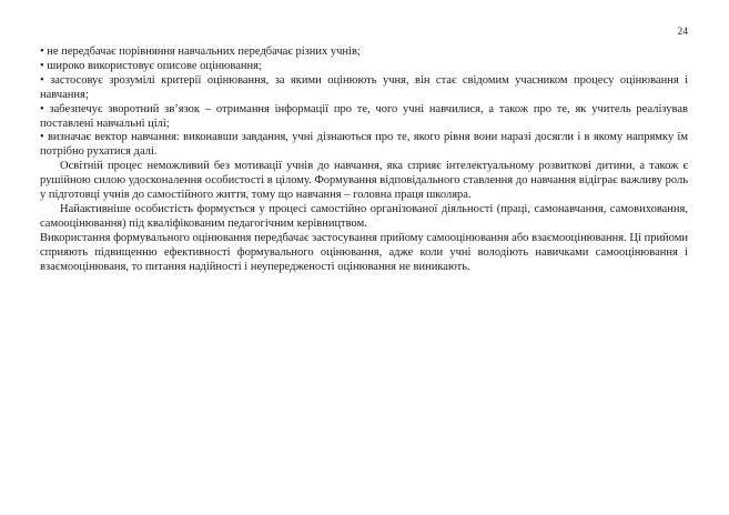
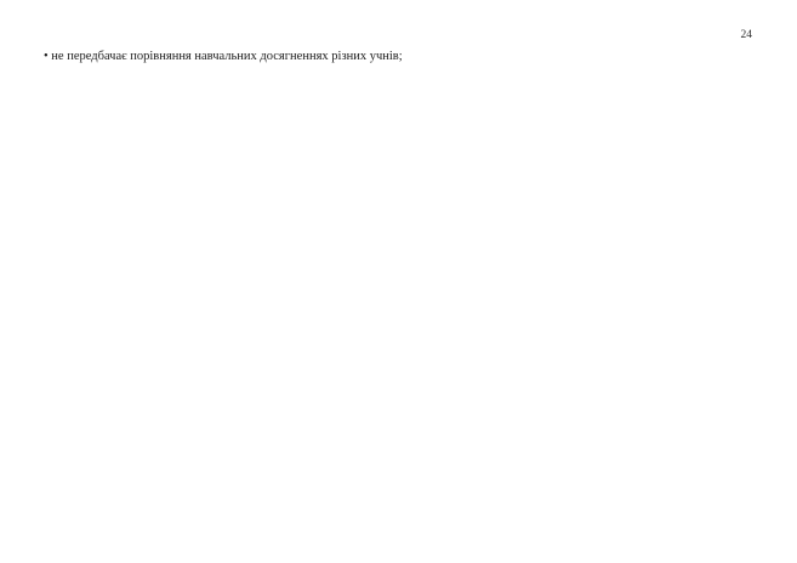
  24
- • не передбачає порівняння навчальних передбачає різних учнів;
+ • не передбачає порівняння навчальних досягненнях різних учнів;
- • широко використовує описове оцінювання;
- • застосовує зрозумілі критерії оцінювання, за якими оцінюють учня, він стає свідомим учасником процесу оцінювання і навчання;
- • забезпечує зворотний зв’язок – отримання інформації про те, чого учні навчилися, а також про те, як учитель реалізував поставлені навчальні цілі;
- • визначає вектор навчання: виконавши завдання, учні дізнаються про те, якого рівня вони наразі досягли і в якому напрямку їм потрібно рухатися далі.
- Освітній процес неможливий без мотивації учнів до навчання, яка сприяє інтелектуальному розвиткові дитини, а також є рушійною силою удосконалення особистості в цілому. Формування відповідального ставлення до навчання відіграє важливу роль у підготовці учнів до самостійного життя, тому що навчання – головна праця школяра.
- Найактивніше особистість формується у процесі самостійно організованої діяльності (праці, самонавчання, самовиховання, самооцінювання) під кваліфікованим педагогічним керівництвом.
- Використання формувального оцінювання передбачає застосування прийому самооцінювання або взаємооцінювання. Ці прийоми сприяють підвищенню ефективності формувального оцінювання, адже коли учні володіють навичками самооцінювання і взаємооцінюваня, то питання надійності і неупередженості оцінювання не виникають.
